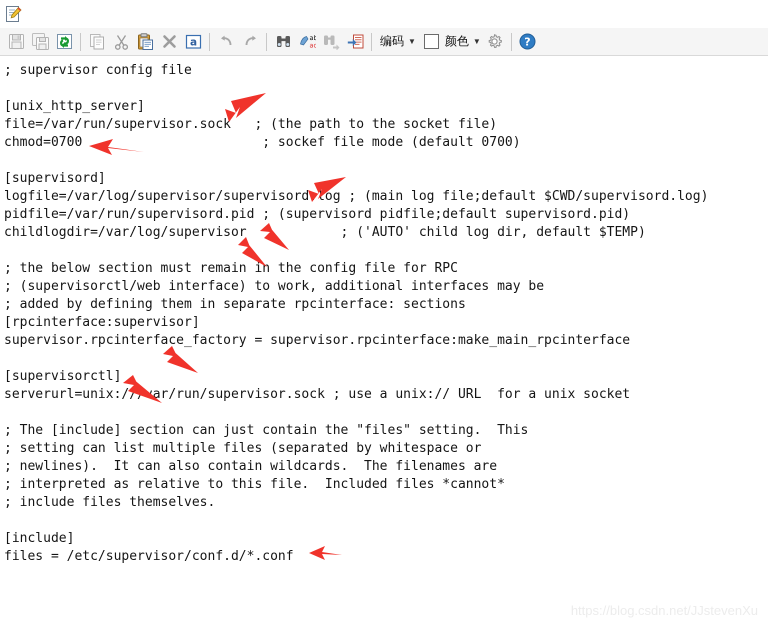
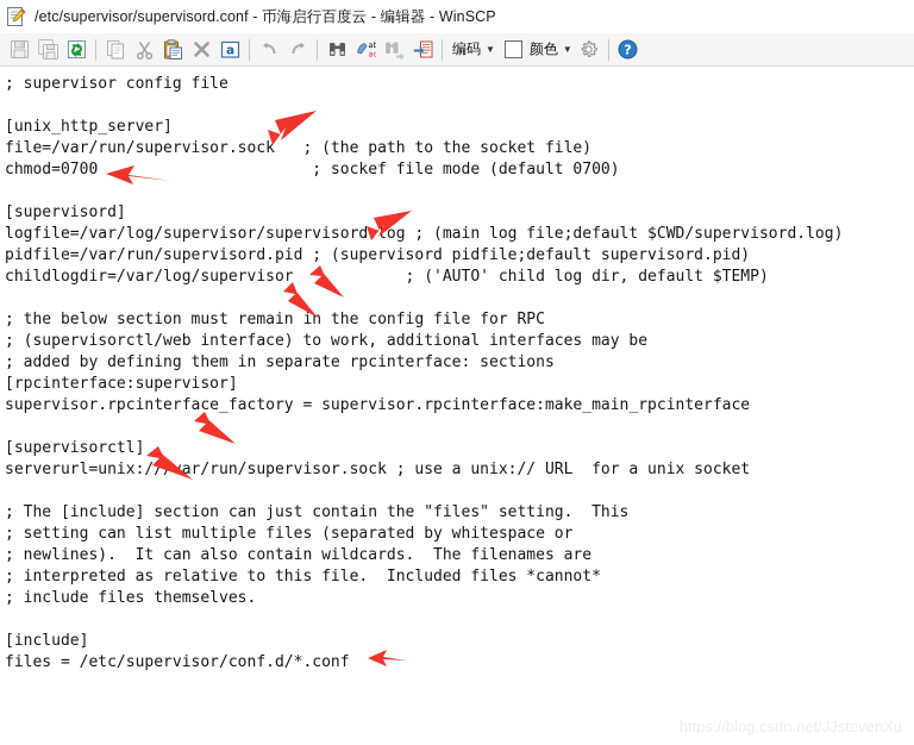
+ /etc/supervisor/supervisord.conf - 币海启行百度云 - 编辑器 - WinSCP
  a
  ab
  ac
  编码
  ▼
  颜色
  ▼
  ?
  ; supervisor config file
  [unix_http_server]
  file=/var/run/supervisor.sock ; (the path to the socket file)
  chmod=0700 ; sockef file mode (default 0700)
  [supervisord]
  logfile=/var/log/supervisor/supervisordog ; (main log file;default $CWD/supervisord.log)
  pidfile=/var/run/supervisord.pid ; (supervisord pidfile;default supervisord.pid)
  childlogdir=/var/log/supervisor ; ('AUTO' child log dir, default $TEMP)
  ; the below section must remain in the config file for RPC
  ; (supervisorctl/web interface) to work, additional interfaces may be
  ; added by defining them in separate rpcinterface: sections
  [rpcinterface:supervisor]
  supervisor.rpcinterface_factory = supervisor.rpcinterface:make_main_rpcinterface
  [supervisorctl]
  serverurl=unix://ar/run/supervisor.sock ; use a unix:// URL for a unix socket
  ; The [include] section can just contain the "files" setting. This
  ; setting can list multiple files (separated by whitespace or
  ; newlines). It can also contain wildcards. The filenames are
  ; interpreted as relative to this file. Included files *cannot*
  ; include files themselves.
  [include]
  files = /etc/supervisor/conf.d/*.conf
